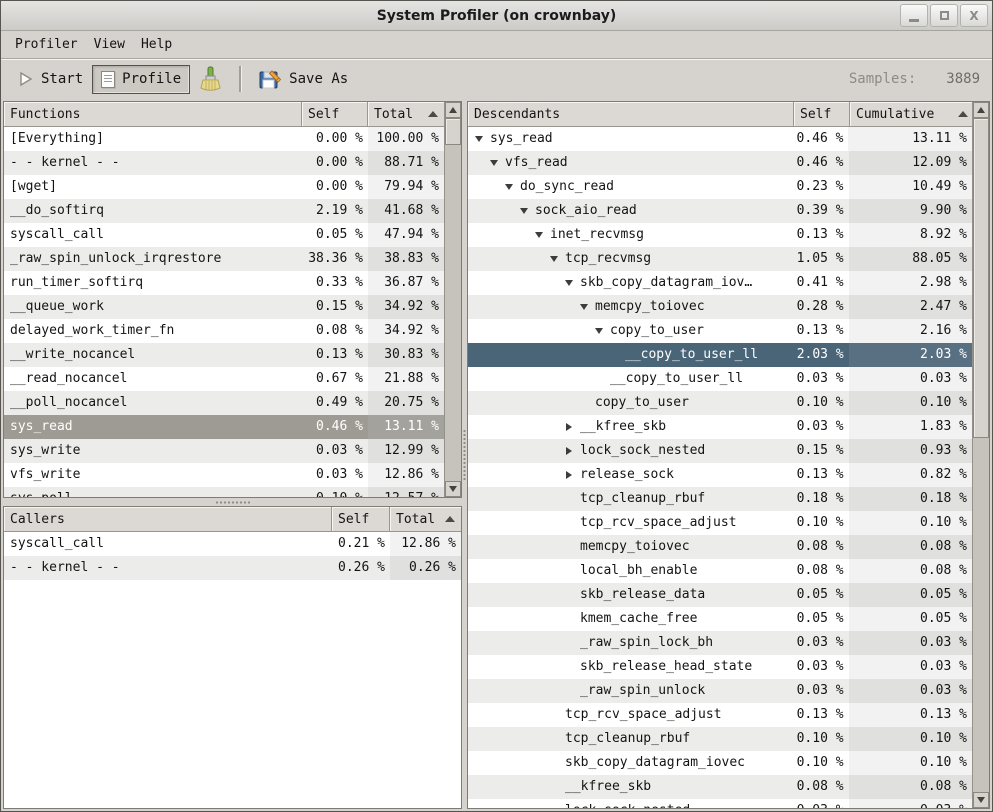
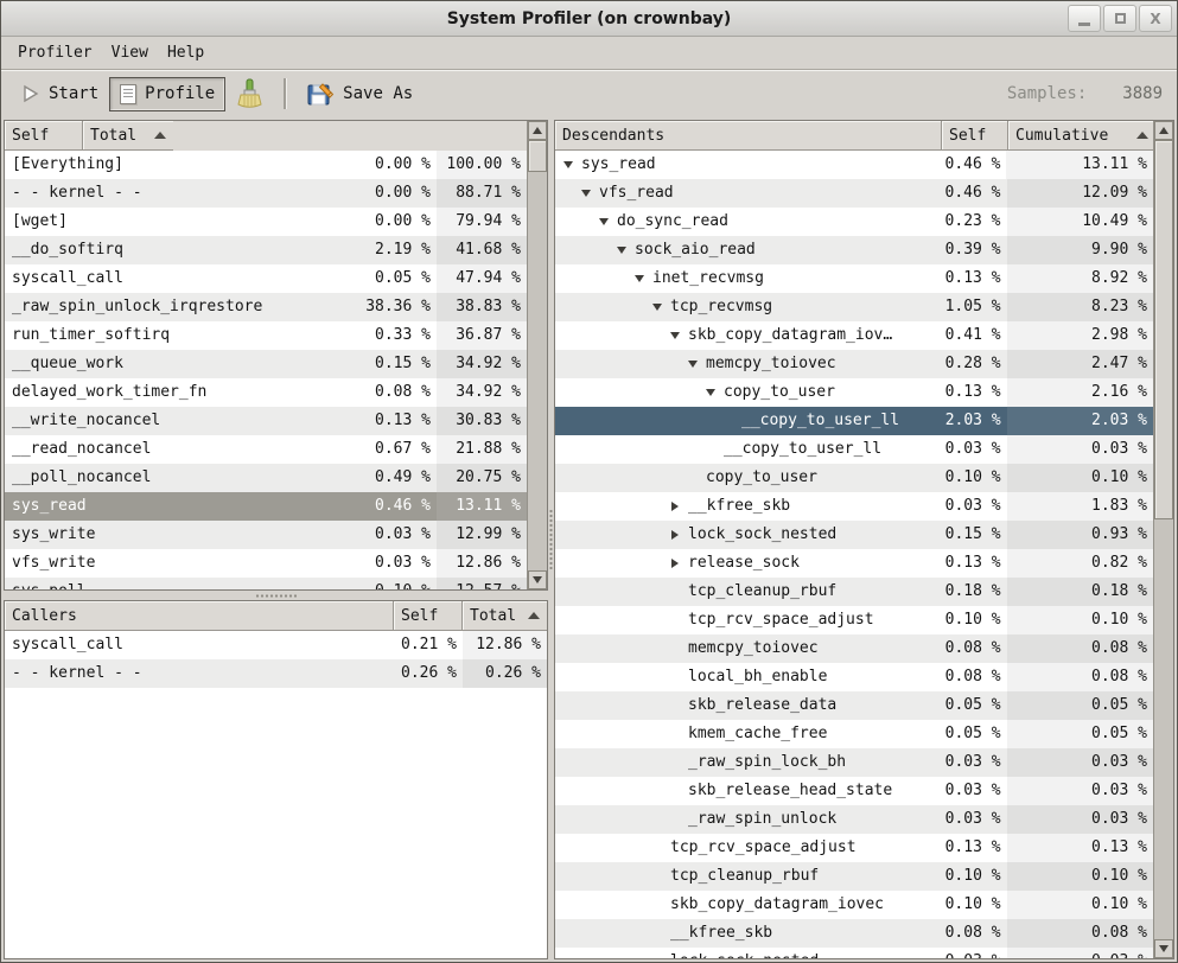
  System Profiler (on crownbay)
  X
  Profiler
  View
  Help
  Start
  Profile
  Save As
  Samples:
  3889
- Functions
  Self
  Total
  [Everything]
  0.00 %
  100.00 %
  - - kernel - -
  0.00 %
  88.71 %
  [wget]
  0.00 %
  79.94 %
  __do_softirq
  2.19 %
  41.68 %
  syscall_call
  0.05 %
  47.94 %
  _raw_spin_unlock_irqrestore
  38.36 %
  38.83 %
  run_timer_softirq
  0.33 %
  36.87 %
  __queue_work
  0.15 %
  34.92 %
  delayed_work_timer_fn
  0.08 %
  34.92 %
  __write_nocancel
  0.13 %
  30.83 %
  __read_nocancel
  0.67 %
  21.88 %
  __poll_nocancel
  0.49 %
  20.75 %
  sys_read
  0.46 %
  13.11 %
  sys_write
  0.03 %
  12.99 %
  vfs_write
  0.03 %
  12.86 %
  Callers
  Self
  Total
  syscall_call
  0.21 %
  12.86 %
  - - kernel - -
  0.26 %
  0.26 %
  Descendants
  Self
  Cumulative
  sys_read
  0.46 %
  13.11 %
  vfs_read
  0.46 %
  12.09 %
  do_sync_read
  0.23 %
  10.49 %
  sock_aio_read
  0.39 %
  9.90 %
  inet_recvmsg
  0.13 %
  8.92 %
  tcp_recvmsg
  1.05 %
- 88.05 %
+ 8.23 %
  skb_copy_datagram_iov…
  0.41 %
  2.98 %
  memcpy_toiovec
  0.28 %
  2.47 %
  copy_to_user
  0.13 %
  2.16 %
  __copy_to_user_ll
  2.03 %
  2.03 %
  __copy_to_user_ll
  0.03 %
  0.03 %
  copy_to_user
  0.10 %
  0.10 %
  __kfree_skb
  0.03 %
  1.83 %
  lock_sock_nested
  0.15 %
  0.93 %
  release_sock
  0.13 %
  0.82 %
  tcp_cleanup_rbuf
  0.18 %
  0.18 %
  tcp_rcv_space_adjust
  0.10 %
  0.10 %
  memcpy_toiovec
  0.08 %
  0.08 %
  local_bh_enable
  0.08 %
  0.08 %
  skb_release_data
  0.05 %
  0.05 %
  kmem_cache_free
  0.05 %
  0.05 %
  _raw_spin_lock_bh
  0.03 %
  0.03 %
  skb_release_head_state
  0.03 %
  0.03 %
  _raw_spin_unlock
  0.03 %
  0.03 %
  tcp_rcv_space_adjust
  0.13 %
  0.13 %
  tcp_cleanup_rbuf
  0.10 %
  0.10 %
  skb_copy_datagram_iovec
  0.10 %
  0.10 %
  __kfree_skb
  0.08 %
  0.08 %
